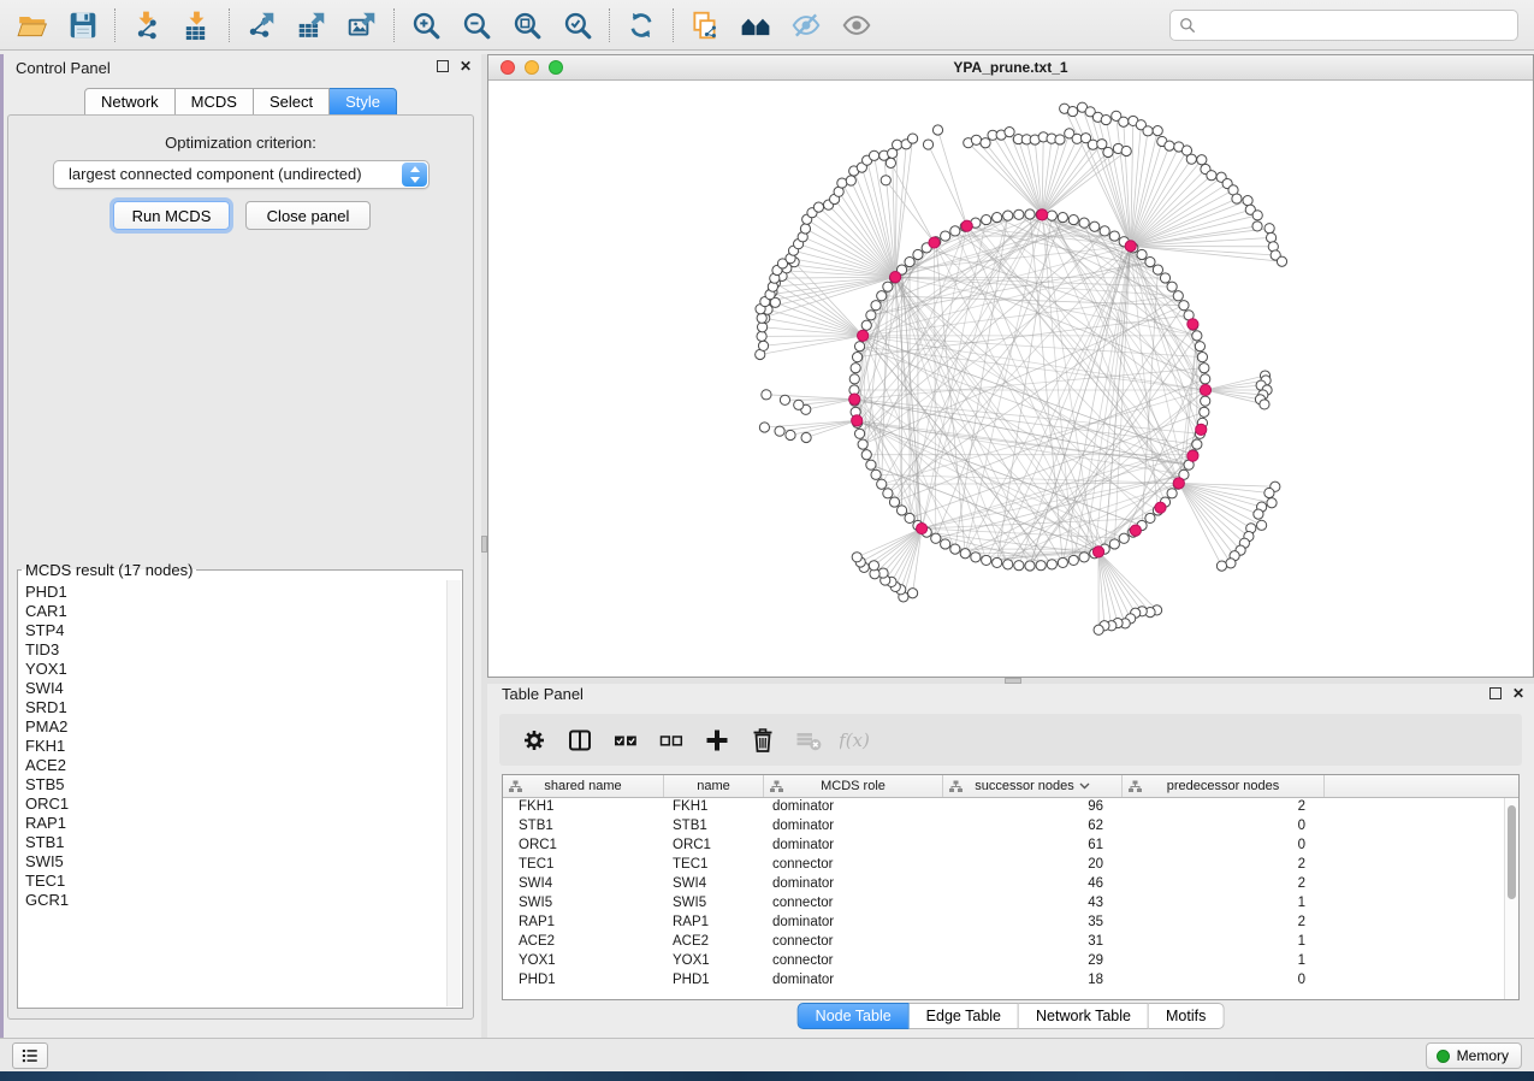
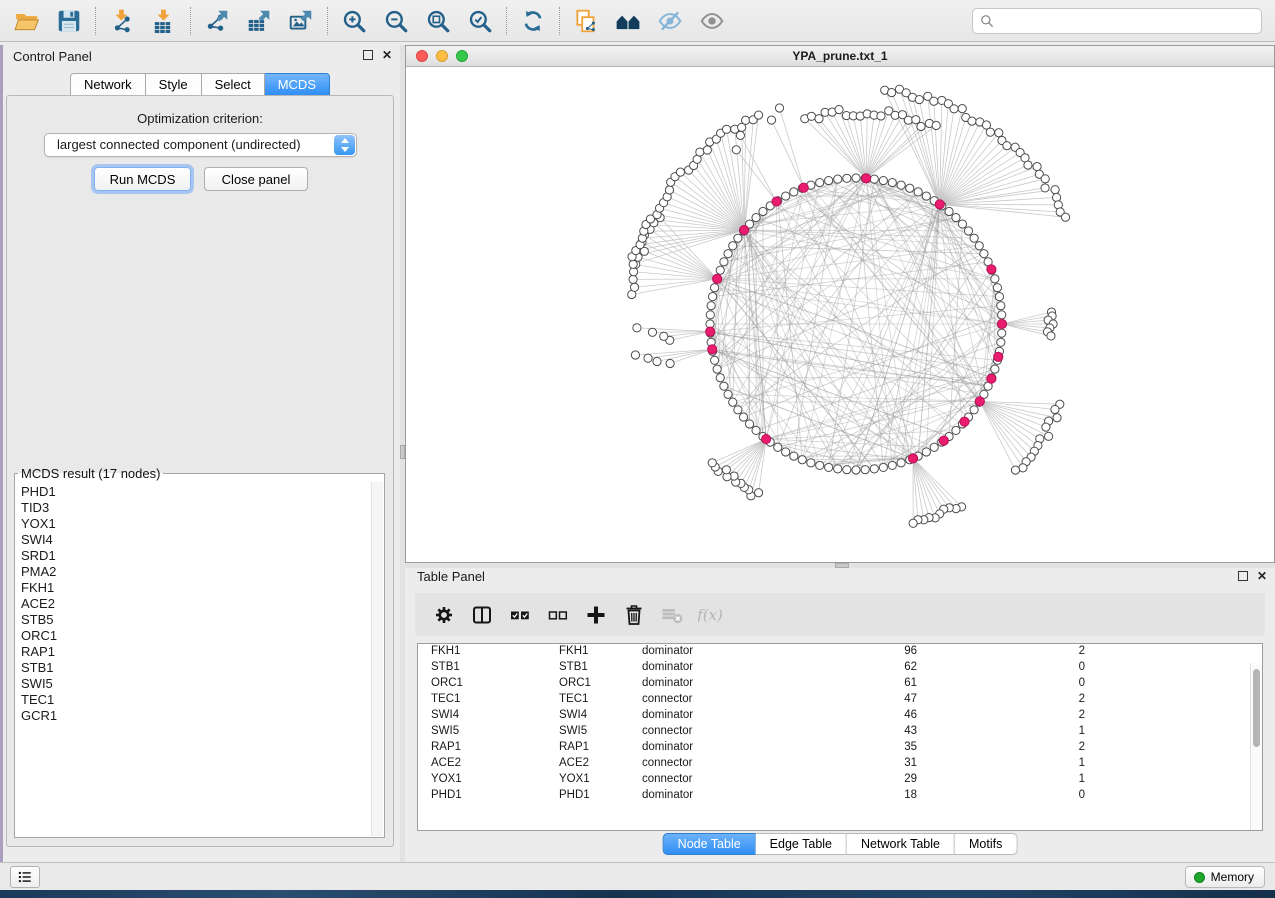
  Control Panel
  ✕
  Network
- MCDS
+ Style
  Select
- Style
+ MCDS
  Optimization criterion:
  largest connected component (undirected)
  Run MCDS
  Close panel
  MCDS result (17 nodes)
  PHD1
- CAR1
- STP4
  TID3
  YOX1
  SWI4
  SRD1
  PMA2
  FKH1
  ACE2
  STB5
  ORC1
  RAP1
  STB1
  SWI5
  TEC1
  GCR1
  YPA_prune.txt_1
  Table Panel
  ✕
  f(x)
- shared name
- name
- MCDS role
- successor nodes
- predecessor nodes
  FKH1
  FKH1
  dominator
  96
  2
  STB1
  STB1
  dominator
  62
  0
  ORC1
  ORC1
  dominator
  61
  0
  TEC1
  TEC1
  connector
- 20
+ 47
  2
  SWI4
  SWI4
  dominator
  46
  2
  SWI5
  SWI5
  connector
  43
  1
  RAP1
  RAP1
  dominator
  35
  2
  ACE2
  ACE2
  connector
  31
  1
  YOX1
  YOX1
  connector
  29
  1
  PHD1
  PHD1
  dominator
  18
  0
  Node Table
  Edge Table
  Network Table
  Motifs
  Memory
